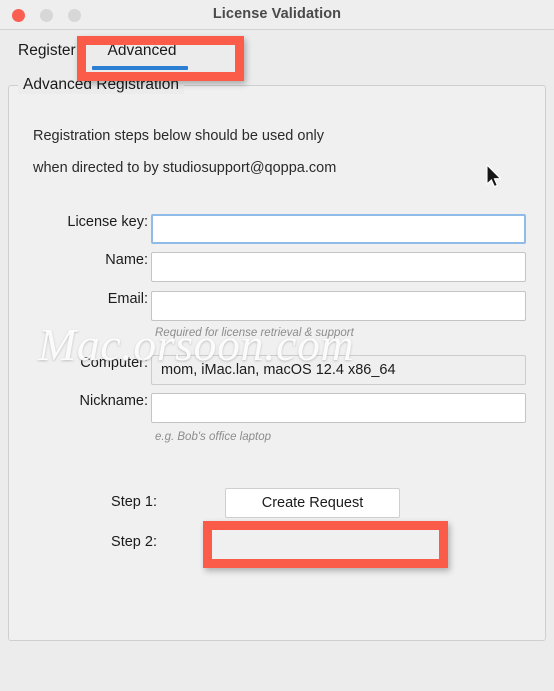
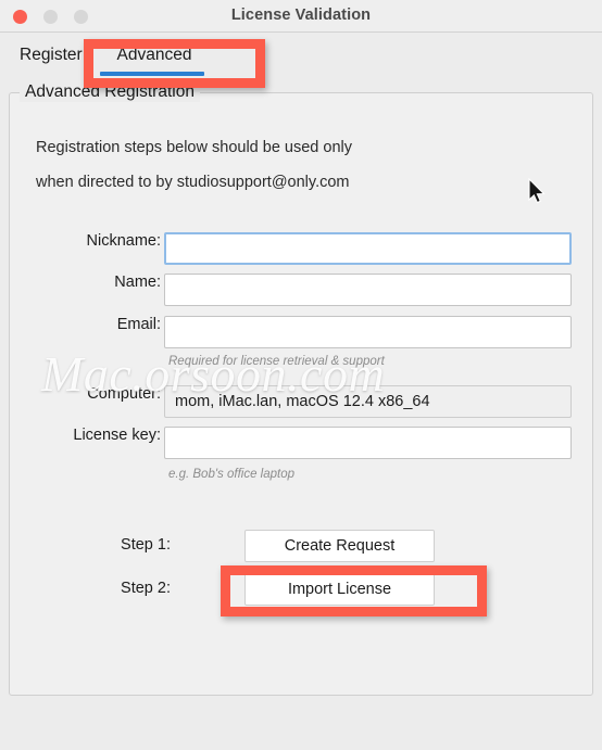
  License Validation
  Register
  Advanced
  Advanced Registration
  Registration steps below should be used only
- when directed to by studiosupport@qoppa.com
+ when directed to by studiosupport@only.com
- License key:
+ Nickname:
  Name:
  Email:
  Required for license retrieval & support
  Computer:
  mom, iMac.lan, macOS 12.4 x86_64
- Nickname:
+ License key:
  e.g. Bob's office laptop
  Step 1:
  Create Request
  Step 2:
+ Import License
  Mac.orsoon.com
